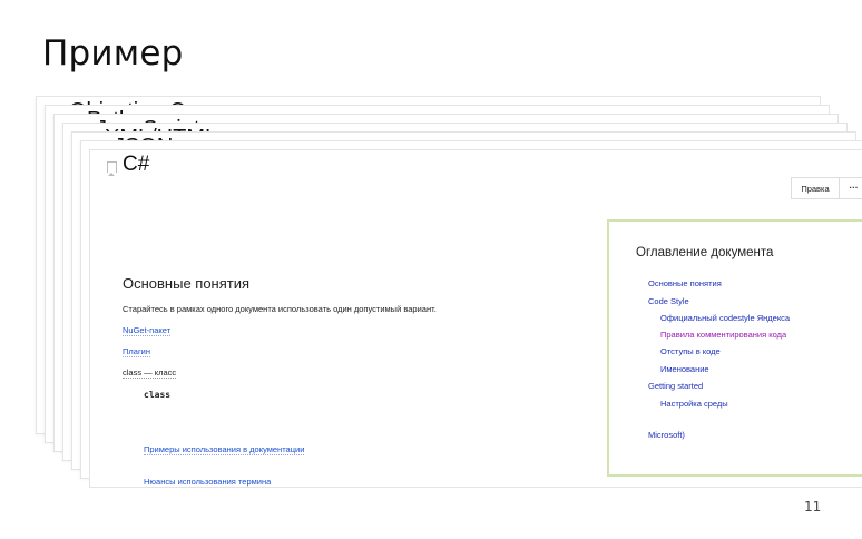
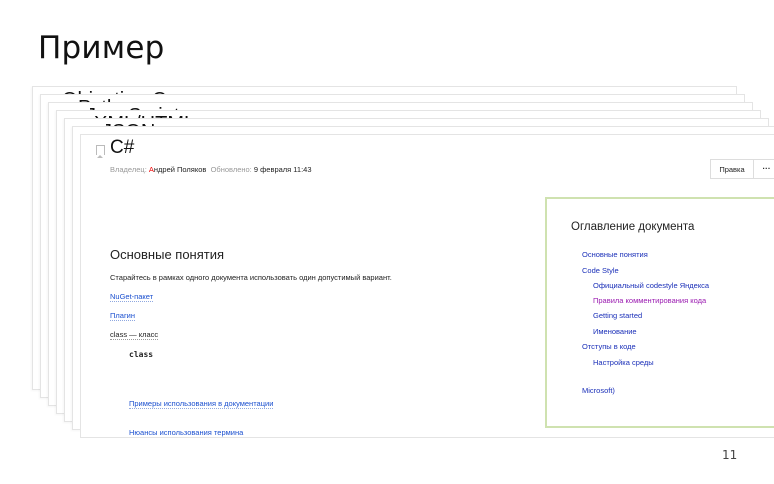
  Пример
  C#
+ Владелец: Андрей Поляков Обновлено: 9 февраля 11:43
  Правка
  ···
  Основные понятия
  Старайтесь в рамках одного документа использовать один допустимый вариант.
  NuGet-пакет
  Плагин
  class — класс
  class
  Примеры использования в документации
  Нюансы использования термина
  Оглавление документа
  Основные понятия
  Code Style
  Официальный codestyle Яндекса
  Правила комментирования кода
- Отступы в коде
+ Getting started
  Именование
- Getting started
+ Отступы в коде
  Настройка среды
  Microsoft)
  11
